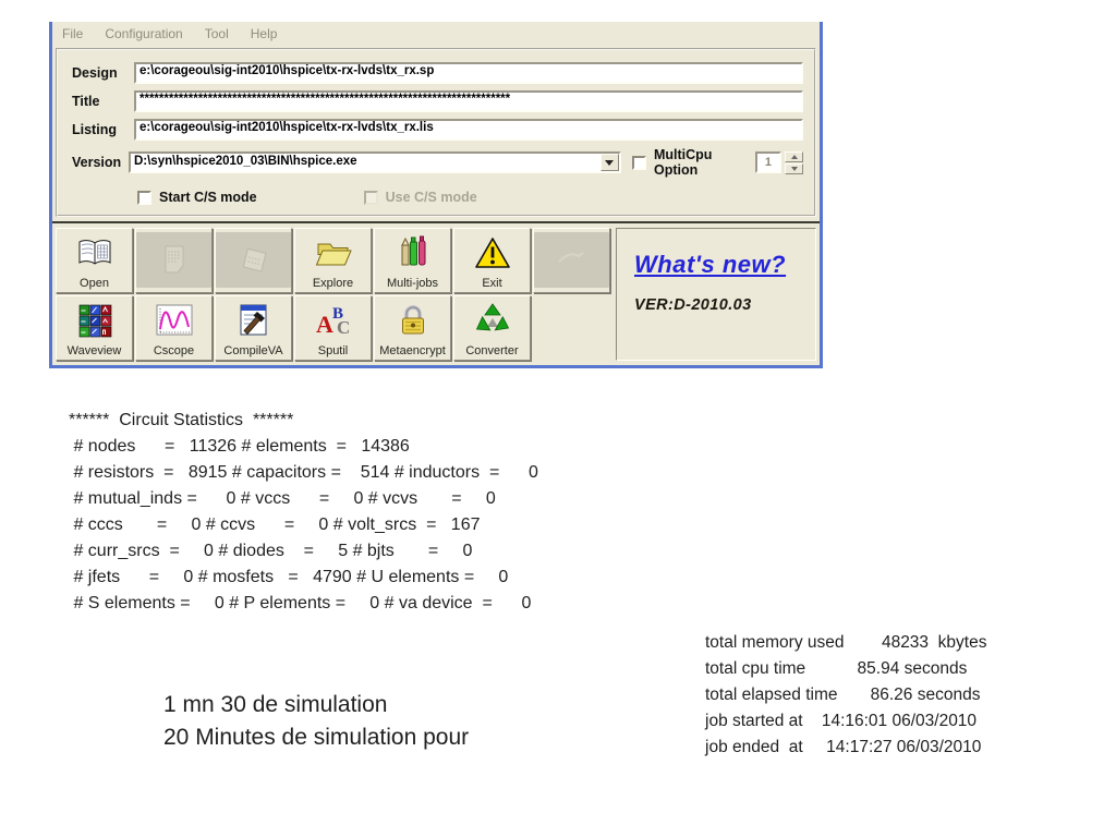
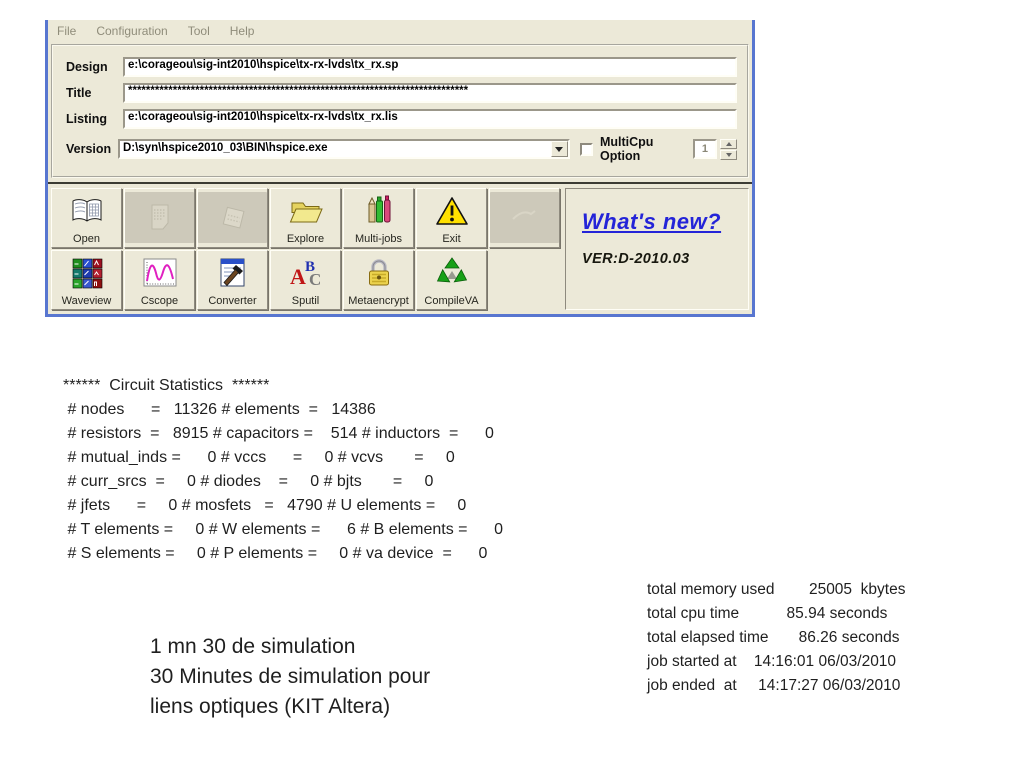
  File
  Configuration
  Tool
  Help
  Design
  e:\corageou\sig-int2010\hspice\tx-rx-lvds\tx_rx.sp
  Title
  ****************************************************************************
  Listing
  e:\corageou\sig-int2010\hspice\tx-rx-lvds\tx_rx.lis
  Version
  D:\syn\hspice2010_03\BIN\hspice.exe
  MultiCpu Option
  1
- Start C/S mode
- Use C/S mode
  Open
  Explore
  Multi-jobs
  Exit
  Waveview
  Cscope
- CompileVA
+ Converter
  A
  B
  C
  Sputil
  Metaencrypt
- Converter
+ CompileVA
  What's new?
  VER:D-2010.03
  ****** Circuit Statistics ******
  # nodes = 11326 # elements = 14386
  # resistors = 8915 # capacitors = 514 # inductors = 0
  # mutual_inds = 0 # vccs = 0 # vcvs = 0
- # cccs = 0 # ccvs = 0 # volt_srcs = 167
- # curr_srcs = 0 # diodes = 5 # bjts = 0
+ # curr_srcs = 0 # diodes = 0 # bjts = 0
  # jfets = 0 # mosfets = 4790 # U elements = 0
+ # T elements = 0 # W elements = 6 # B elements = 0
  # S elements = 0 # P elements = 0 # va device = 0
- total memory used 48233 kbytes
+ total memory used 25005 kbytes
  total cpu time 85.94 seconds
  total elapsed time 86.26 seconds
  job started at 14:16:01 06/03/2010
  job ended at 14:17:27 06/03/2010
  1 mn 30 de simulation
- 20 Minutes de simulation pour
+ 30 Minutes de simulation pour
+ liens optiques (KIT Altera)
